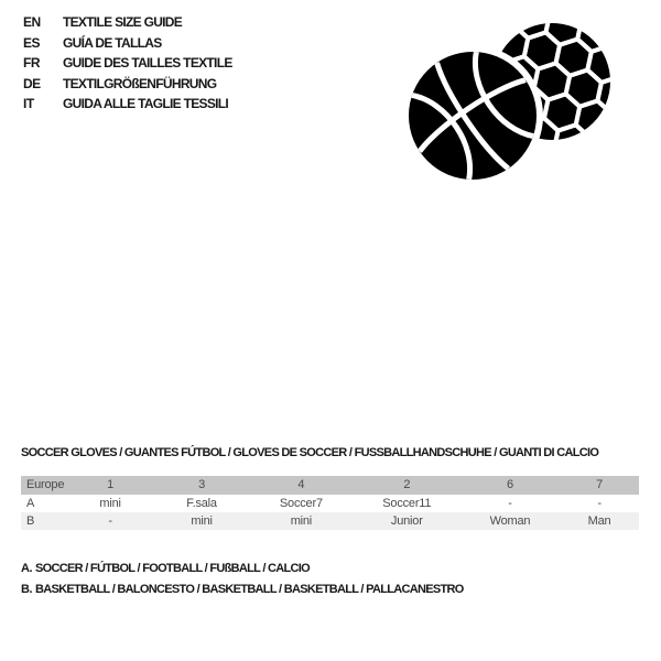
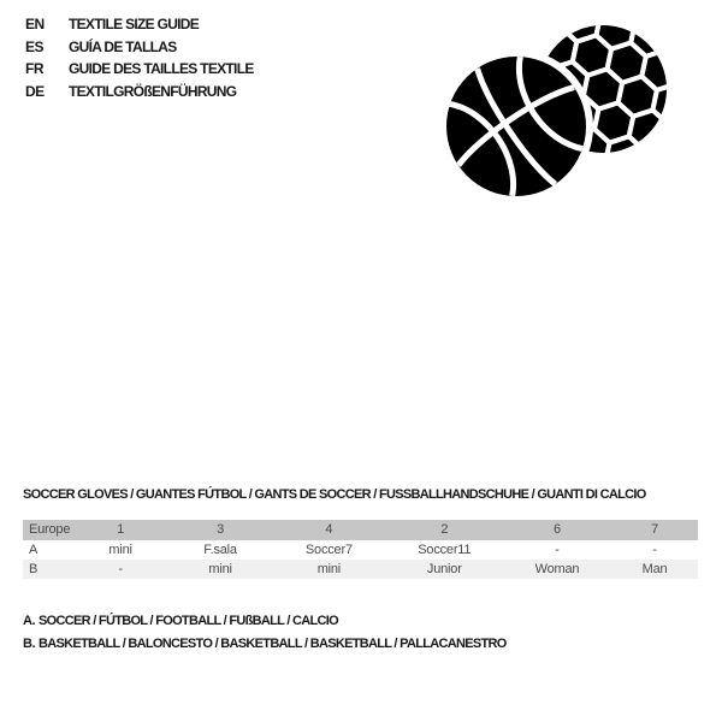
  EN
  TEXTILE SIZE GUIDE
  ES
  GUÍA DE TALLAS
  FR
  GUIDE DES TAILLES TEXTILE
  DE
  TEXTILGRÖßENFÜHRUNG
- IT
- GUIDA ALLE TAGLIE TESSILI
- SOCCER GLOVES / GUANTES FÚTBOL / GLOVES DE SOCCER / FUSSBALLHANDSCHUHE / GUANTI DI CALCIO
+ SOCCER GLOVES / GUANTES FÚTBOL / GANTS DE SOCCER / FUSSBALLHANDSCHUHE / GUANTI DI CALCIO
  Europe	1	3	4	2	6	7
  A	mini	F.sala	Soccer7	Soccer11	-	-
  B	-	mini	mini	Junior	Woman	Man
  A.
  SOCCER / FÚTBOL / FOOTBALL / FUßBALL / CALCIO
  B.
  BASKETBALL / BALONCESTO / BASKETBALL / BASKETBALL / PALLACANESTRO
